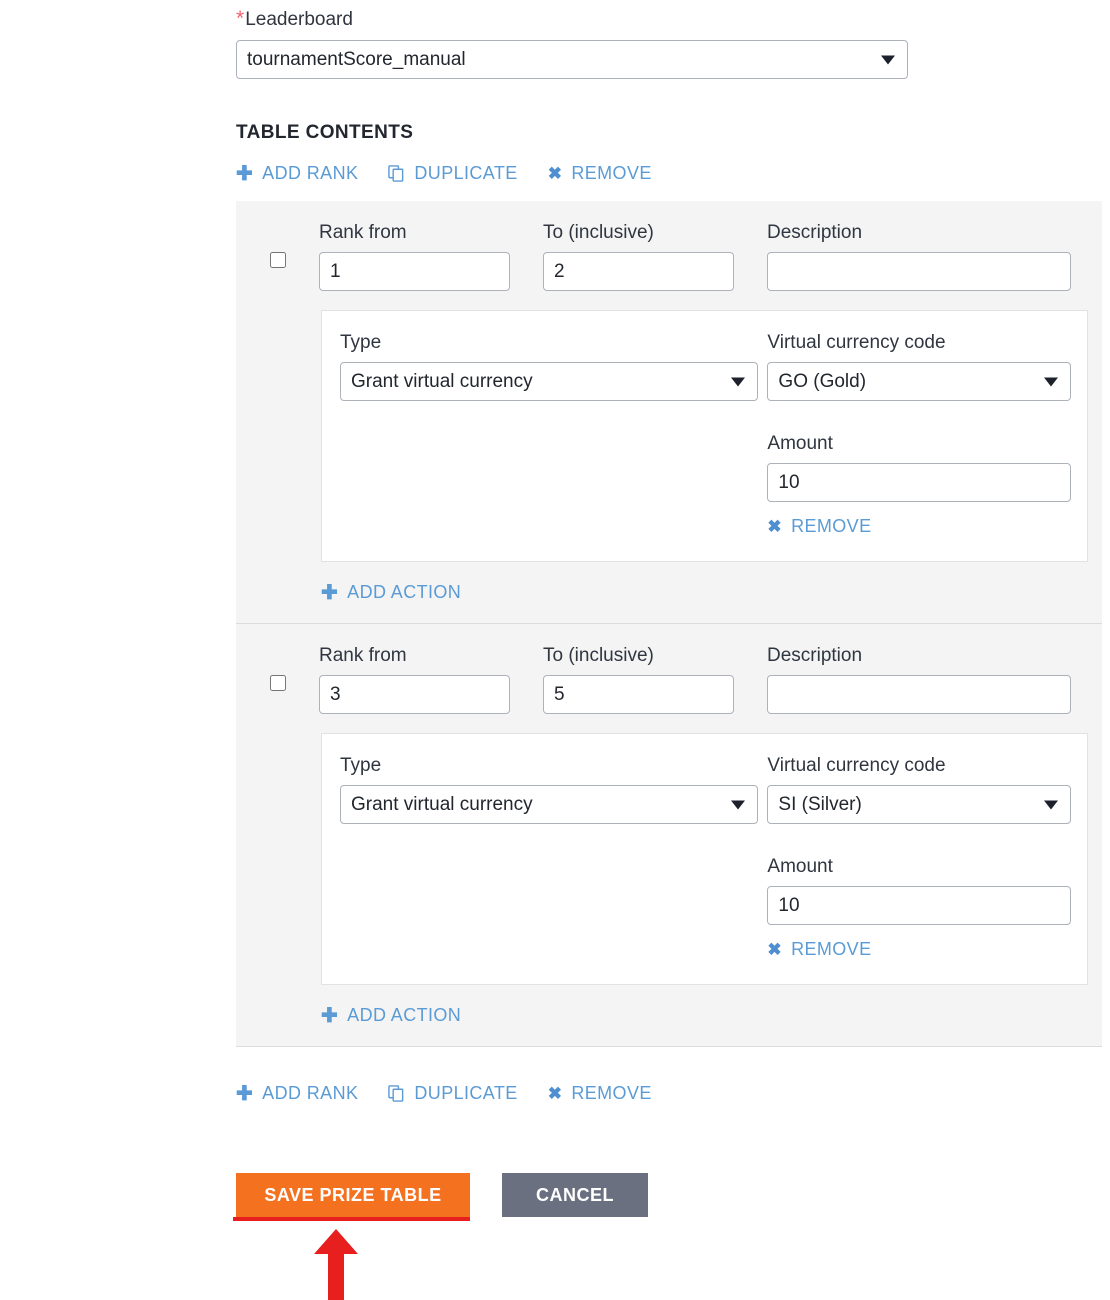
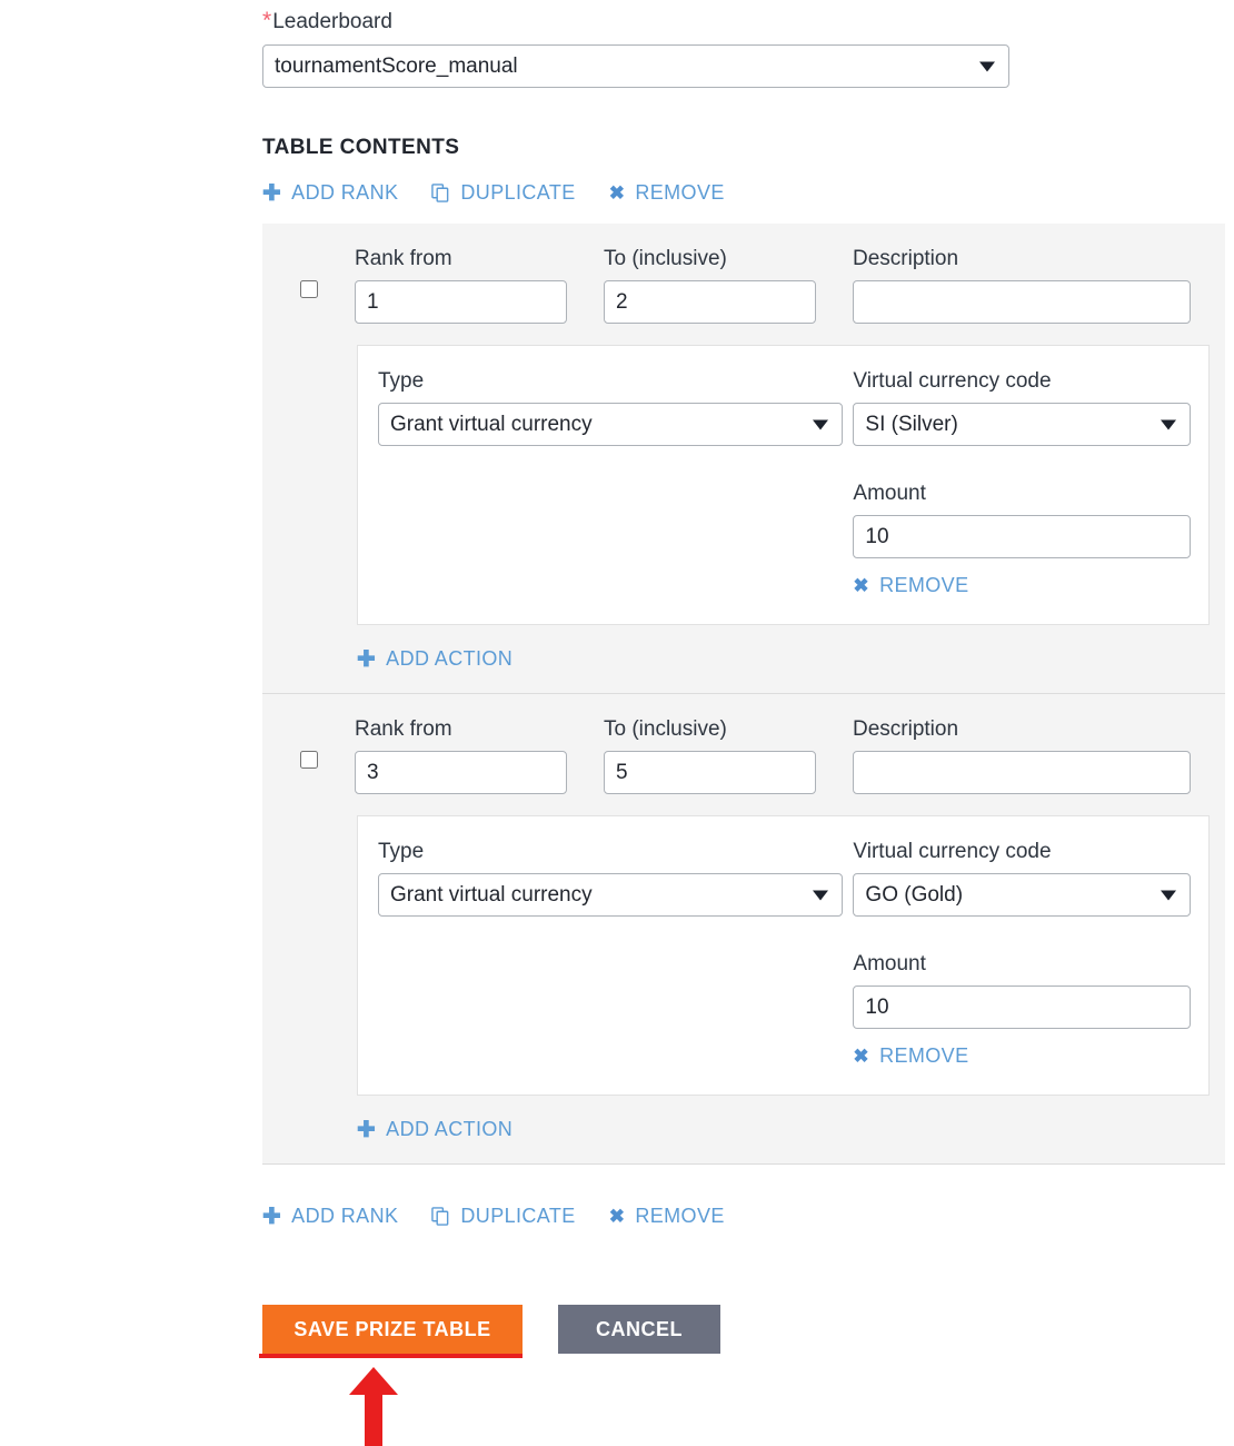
  *
  Leaderboard
  tournamentScore_manual
  TABLE CONTENTS
  ✚
  ADD RANK
  DUPLICATE
  ✖
  REMOVE
  Rank from
  1
  To (inclusive)
  2
  Description
  Type
  Grant virtual currency
  Virtual currency code
- GO (Gold)
+ SI (Silver)
  Amount
  10
  ✖
  REMOVE
  ✚
  ADD ACTION
  Rank from
  3
  To (inclusive)
  5
  Description
  Type
  Grant virtual currency
  Virtual currency code
- SI (Silver)
+ GO (Gold)
  Amount
  10
  ✖
  REMOVE
  ✚
  ADD ACTION
  ✚
  ADD RANK
  DUPLICATE
  ✖
  REMOVE
  SAVE PRIZE TABLE
  CANCEL
